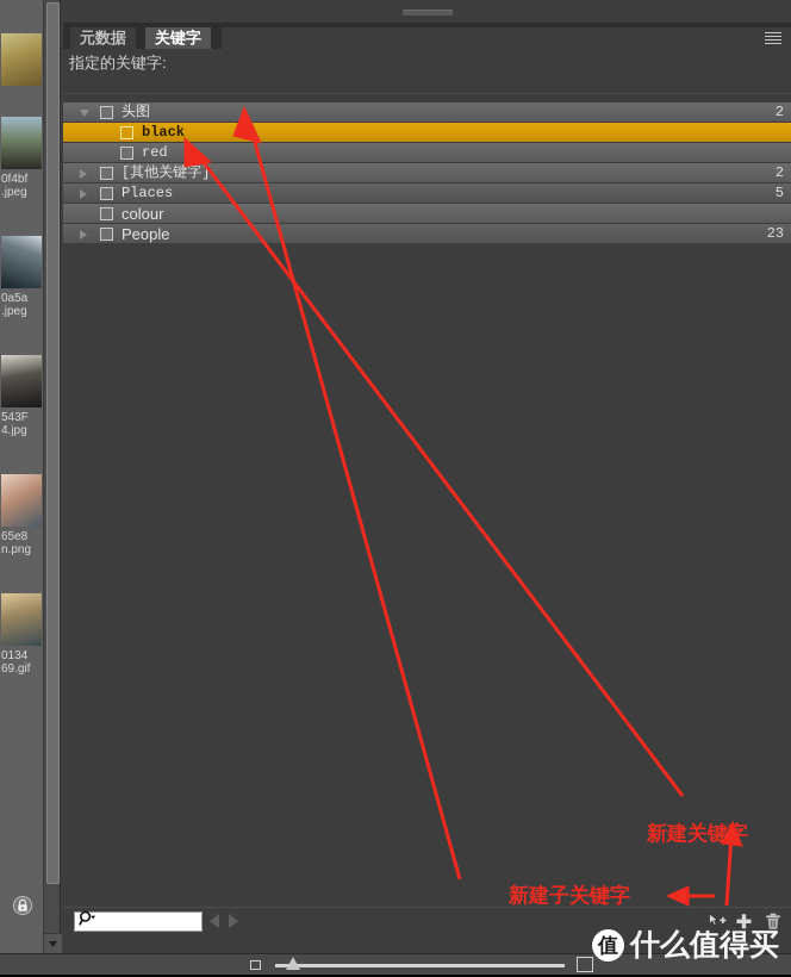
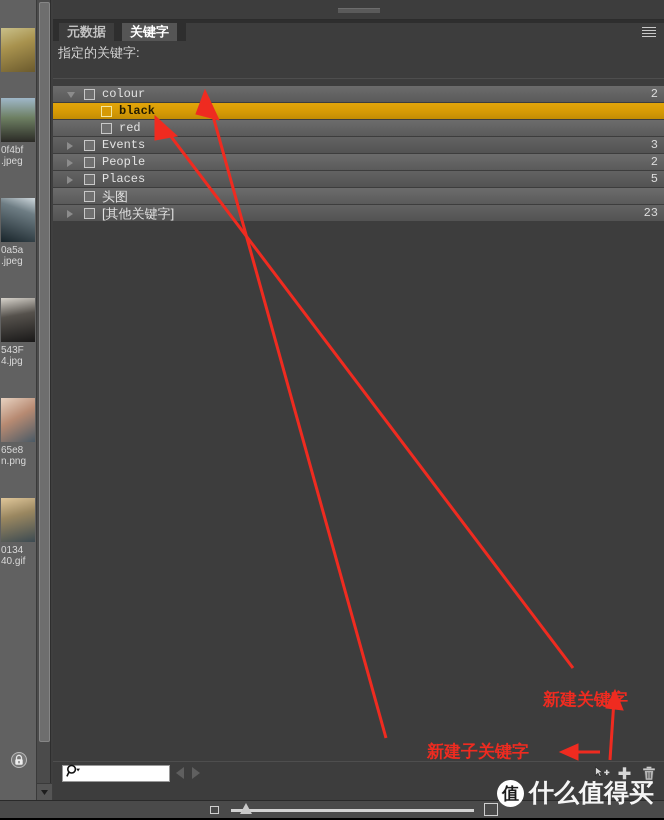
  0f4bf
  .jpeg
  0a5a
  .jpeg
  543F
  4.jpg
  65e8
  n.png
  0134
- 69.gif
+ 40.gif
  元数据
  关键字
  指定的关键字:
- 头图
+ colour
  2
  black
  red
+ Events
+ 3
- [其他关键字]
+ People
  2
  Places
  5
- colour
+ 头图
- People
+ [其他关键字]
  23
  新建关键字
  新建子关键字
  值
  什么值得买
